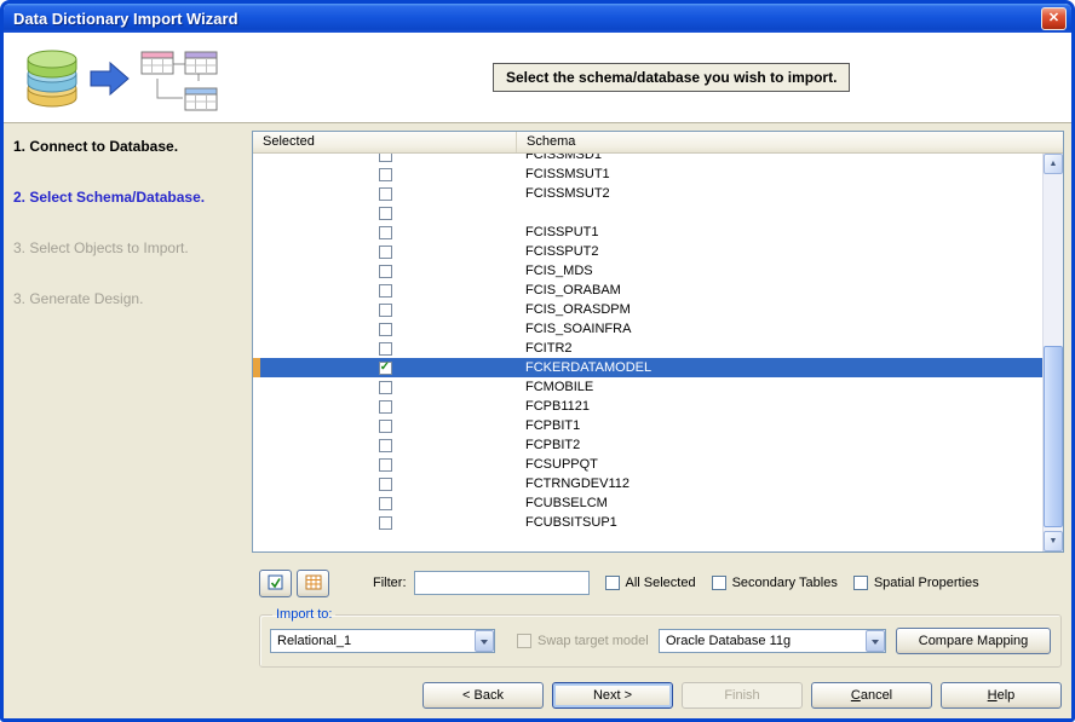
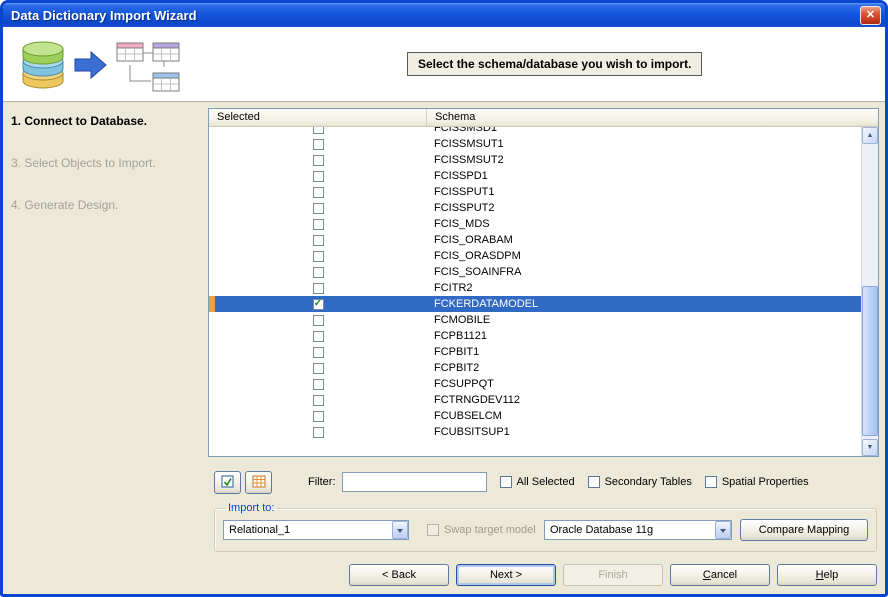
  Data Dictionary Import Wizard
  ✕
  Select the schema/database you wish to import.
  1. Connect to Database.
- 2. Select Schema/Database.
  3. Select Objects to Import.
- 3. Generate Design.
+ 4. Generate Design.
  Selected
  Schema
  FCISSMSD1
  FCISSMSUT1
  FCISSMSUT2
+ FCISSPD1
  FCISSPUT1
  FCISSPUT2
  FCIS_MDS
  FCIS_ORABAM
  FCIS_ORASDPM
  FCIS_SOAINFRA
  FCITR2
  ✓
  FCKERDATAMODEL
  FCMOBILE
  FCPB1121
  FCPBIT1
  FCPBIT2
  FCSUPPQT
  FCTRNGDEV112
  FCUBSELCM
  FCUBSITSUP1
  Filter:
  All Selected
  Secondary Tables
  Spatial Properties
  Import to:
  Relational_1
  Swap target model
  Oracle Database 11g
  Compare Mapping
  < Back
  Next >
  Finish
  Cancel
  Help
